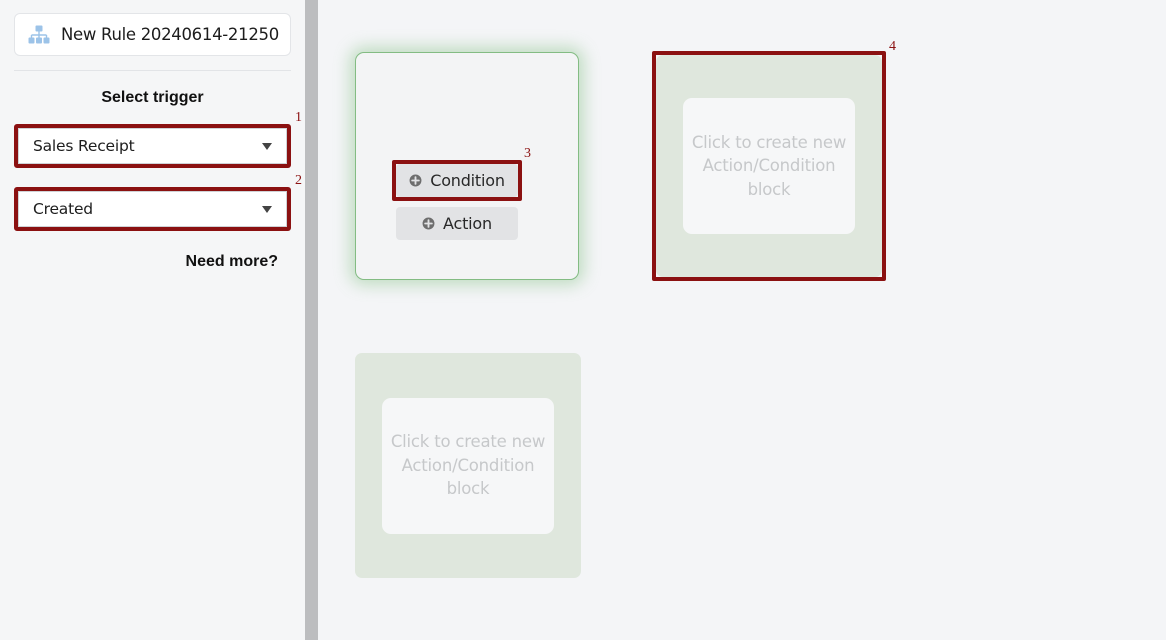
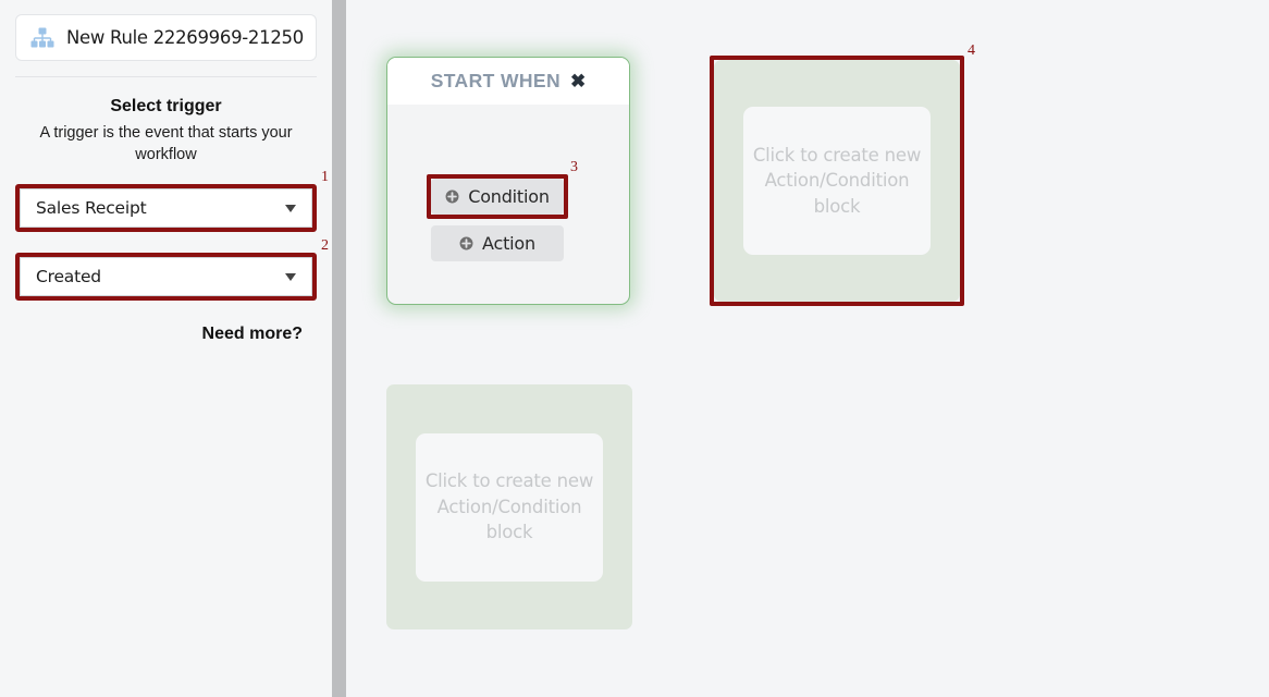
- New Rule 20240614-21250
+ New Rule 22269969-21250
  Select trigger
+ A trigger is the event that starts your workflow
  1
  Sales Receipt
  2
  Created
  Need more?
+ START WHEN
+ ✖
  3
  Condition
  Action
  Click to create new Action/Condition block
  4
  Click to create new Action/Condition block
